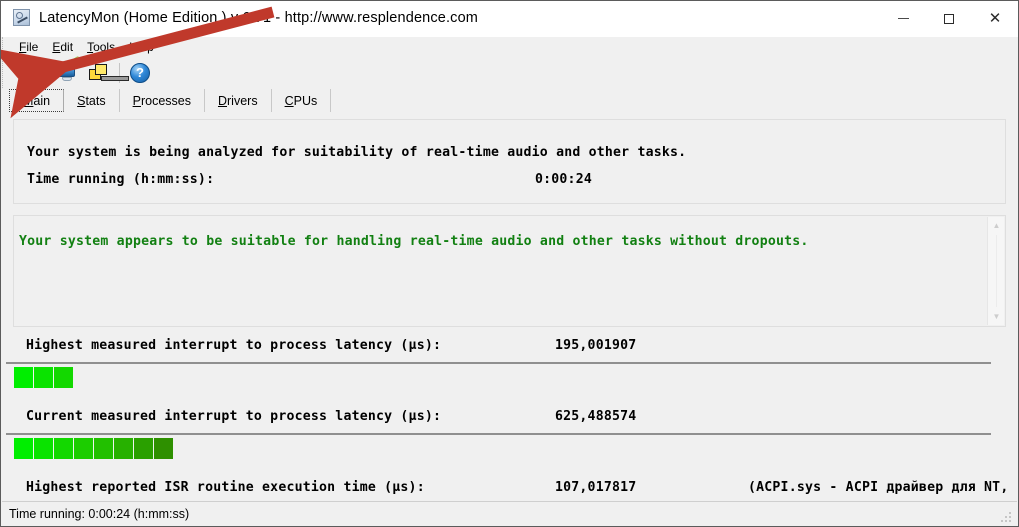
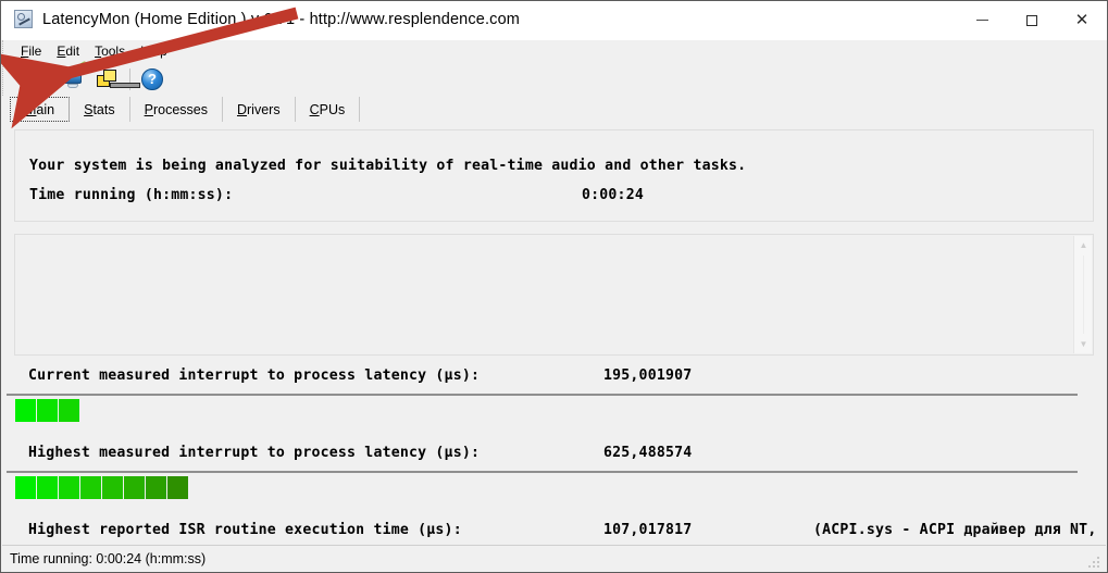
  LatencyMon (Home Edition ) - http://www.resplendence.com
  ✕
  File
  Edit
  Tools
  ?
  M
  ain
  S
  tats
  P
  rocesses
  D
  rivers
  C
  PUs
  Your system is being analyzed for suitability of real-time audio and other tasks.
  Time running (h:mm:ss):
  0:00:24
- Your system appears to be suitable for handling real-time audio and other tasks without dropouts.
  ▲
  ▼
- Highest measured interrupt to process latency (µs):
+ Current measured interrupt to process latency (µs):
  195,001907
- Current measured interrupt to process latency (µs):
+ Highest measured interrupt to process latency (µs):
  625,488574
  Highest reported ISR routine execution time (µs):
  107,017817
  (ACPI.sys - ACPI драйвер для NT,
  Time running: 0:00:24 (h:mm:ss)
